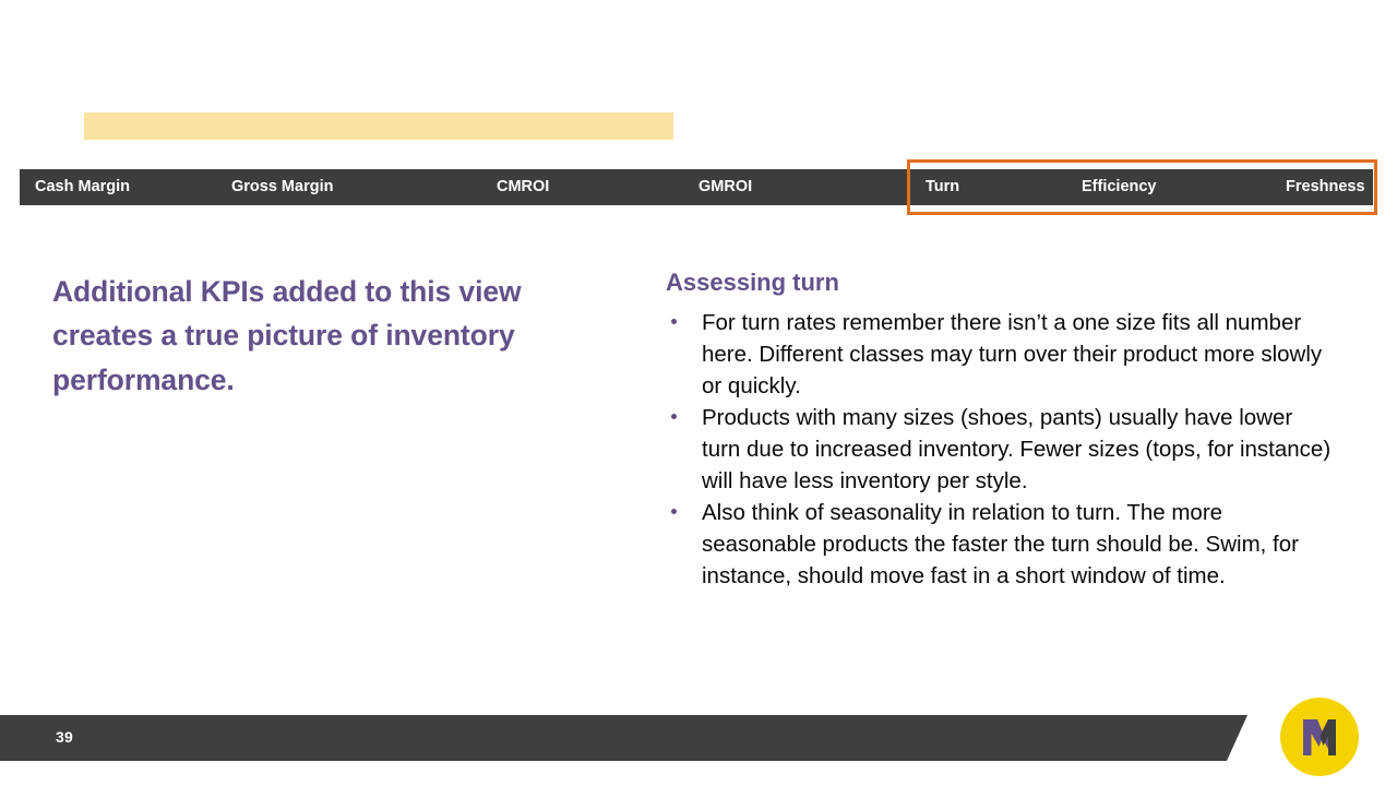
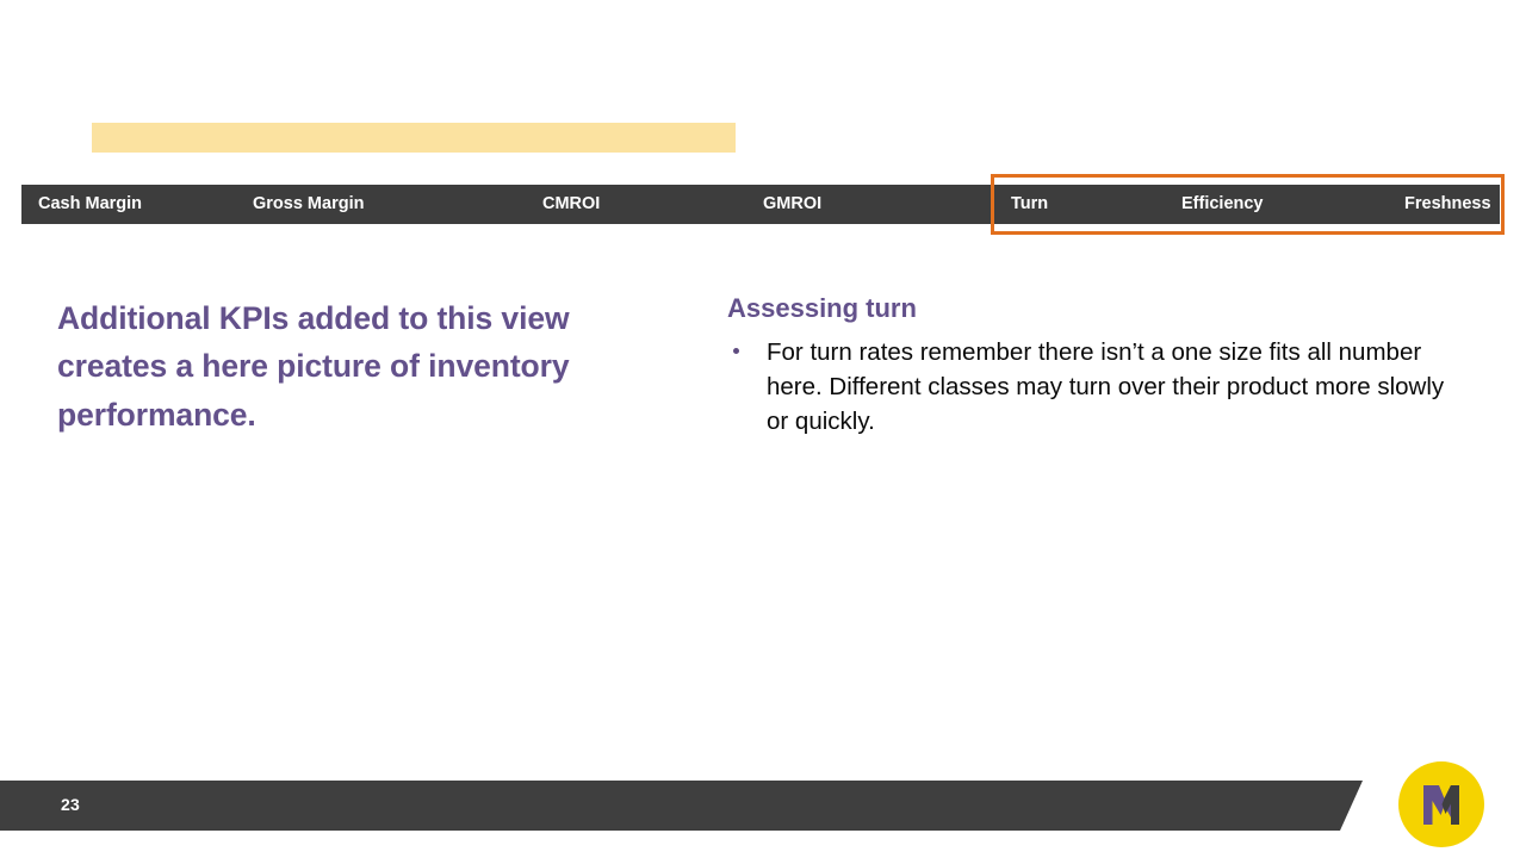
  Cash Margin
  Gross Margin
  CMROI
  GMROI
  Turn
  Efficiency
  Freshness
- Additional KPIs added to this view creates a true picture of inventory performance.
+ Additional KPIs added to this view creates a here picture of inventory performance.
  Assessing turn
  For turn rates remember there isn’t a one size fits all number here. Different classes may turn over their product more slowly or quickly.
- Products with many sizes (shoes, pants) usually have lower turn due to increased inventory. Fewer sizes (tops, for instance) will have less inventory per style.
- Also think of seasonality in relation to turn. The more seasonable products the faster the turn should be. Swim, for instance, should move fast in a short window of time.
- 39
+ 23
